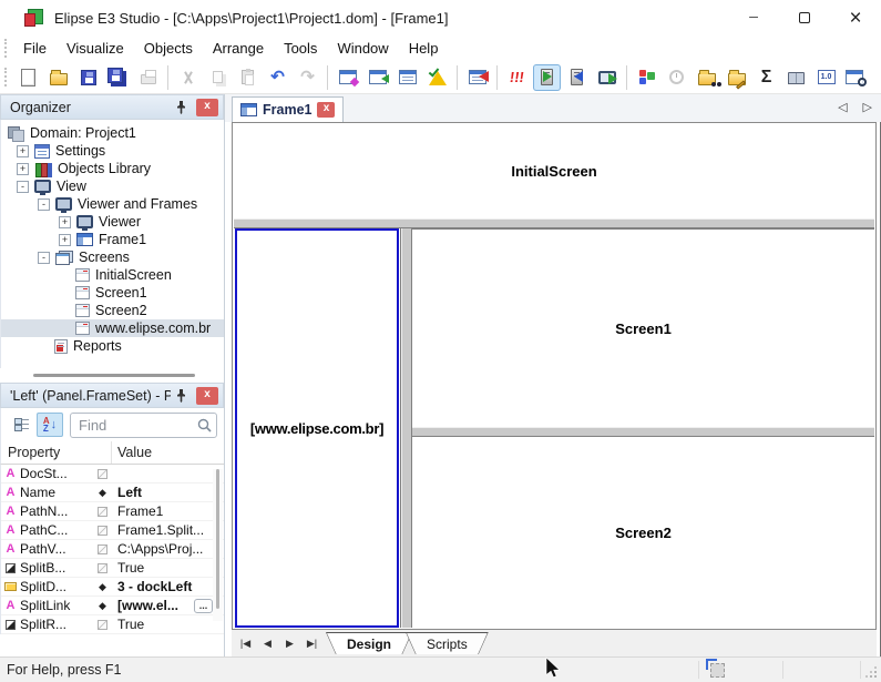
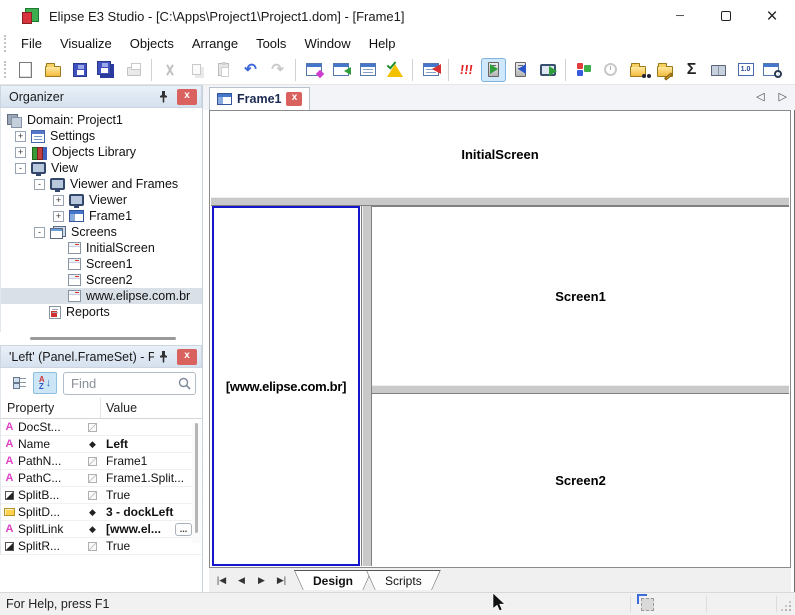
  Elipse E3 Studio - [C:\Apps\Project1\Project1.dom] - [Frame1]
  File
  Visualize
  Objects
  Arrange
  Tools
  Window
  Help
  ↶
  ↷
  Σ
  Organizer
  Domain: Project1
  +
  Settings
  +
  Objects Library
  -
  View
  -
  Viewer and Frames
  +
  Viewer
  +
  Frame1
  -
  Screens
  InitialScreen
  Screen1
  Screen2
  www.elipse.com.br
  Reports
  'Left' (Panel.FrameSet) - P
  Find
  Property
  Value
  DocSt...
  Name
  Left
  PathN...
  Frame1
  PathC...
  Frame1.Split...
- PathV...
- C:\Apps\Proj...
  SplitB...
  True
  SplitD...
  3 - dockLeft
  SplitLink
  [www.el...
  ...
  SplitR...
  True
  Frame1
  InitialScreen
  [www.elipse.com.br]
  Screen1
  Screen2
  Design
  Scripts
  For Help, press F1
